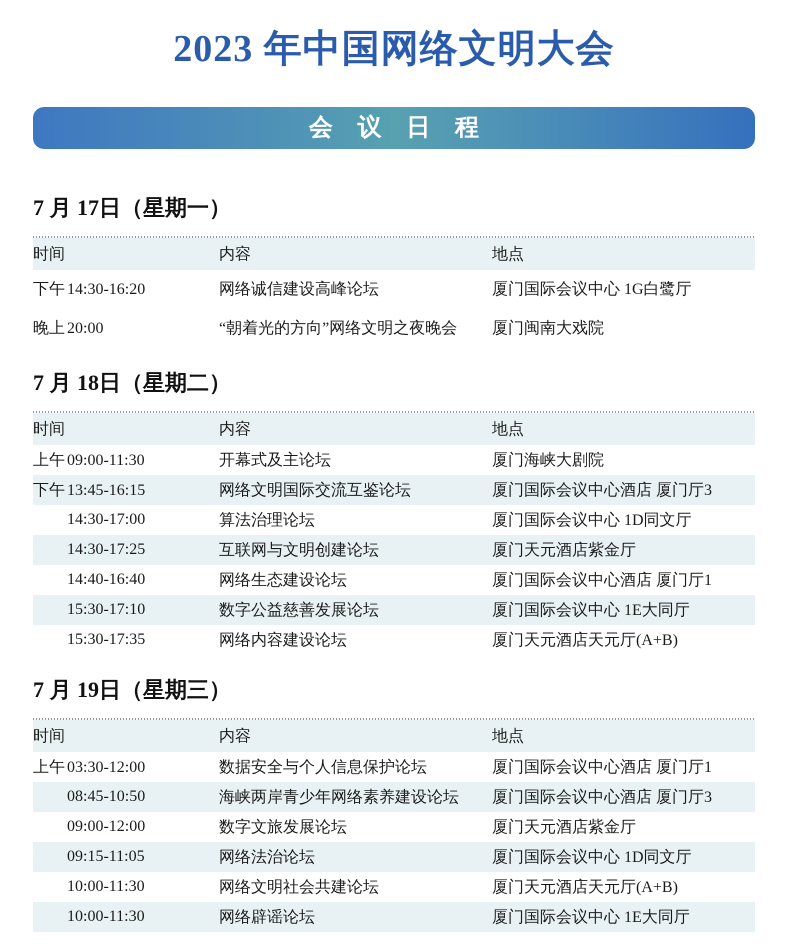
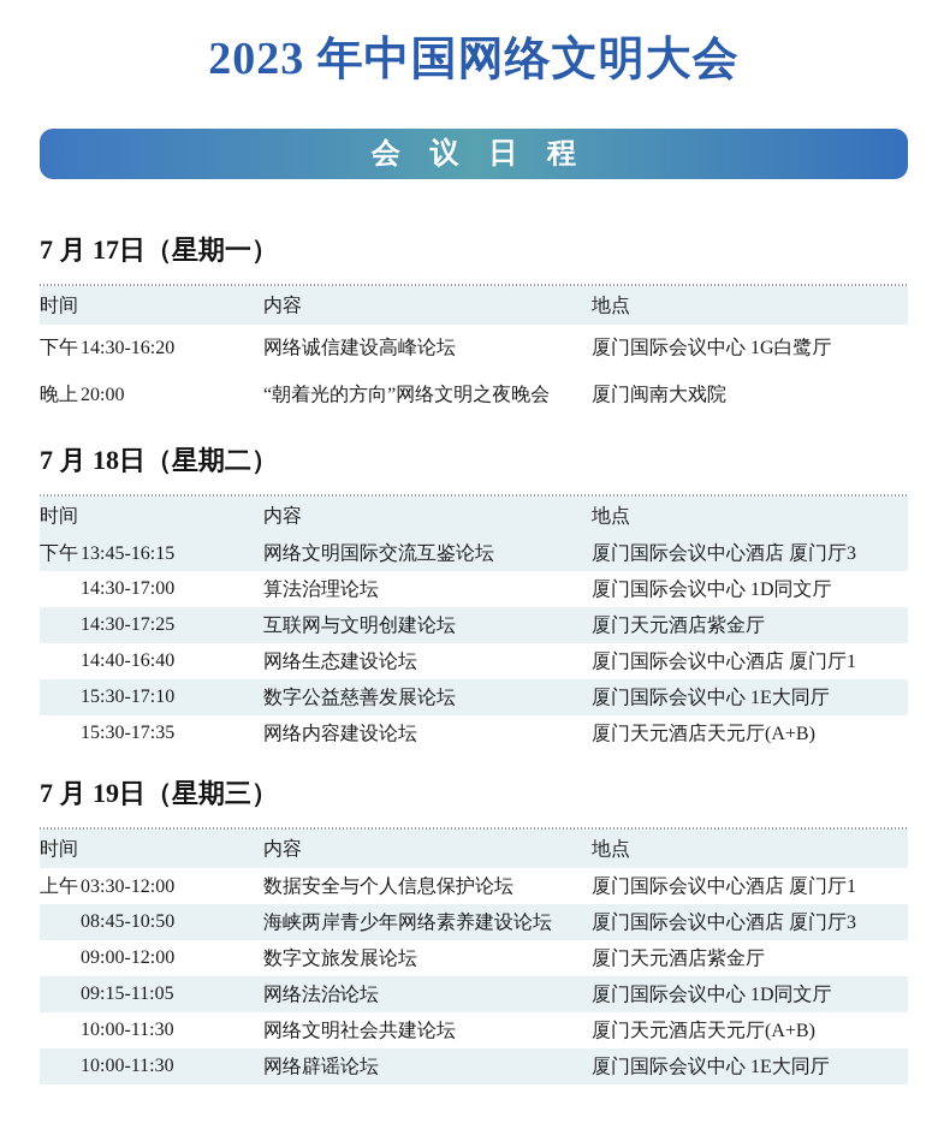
  2023 年中国网络文明大会
  会 议 日 程
  7 月 17日（星期一）
  时间
  内容
  地点
  下午14:30-16:20
  网络诚信建设高峰论坛
  厦门国际会议中心 1G白鹭厅
  晚上20:00
  “朝着光的方向”网络文明之夜晚会
  厦门闽南大戏院
  7 月 18日（星期二）
  时间
  内容
  地点
- 上午09:00-11:30
- 开幕式及主论坛
- 厦门海峡大剧院
  下午13:45-16:15
  网络文明国际交流互鉴论坛
  厦门国际会议中心酒店 厦门厅3
  14:30-17:00
  算法治理论坛
  厦门国际会议中心 1D同文厅
  14:30-17:25
  互联网与文明创建论坛
  厦门天元酒店紫金厅
  14:40-16:40
  网络生态建设论坛
  厦门国际会议中心酒店 厦门厅1
  15:30-17:10
  数字公益慈善发展论坛
  厦门国际会议中心 1E大同厅
  15:30-17:35
  网络内容建设论坛
  厦门天元酒店天元厅(A+B)
  7 月 19日（星期三）
  时间
  内容
  地点
  上午03:30-12:00
  数据安全与个人信息保护论坛
  厦门国际会议中心酒店 厦门厅1
  08:45-10:50
  海峡两岸青少年网络素养建设论坛
  厦门国际会议中心酒店 厦门厅3
  09:00-12:00
  数字文旅发展论坛
  厦门天元酒店紫金厅
  09:15-11:05
  网络法治论坛
  厦门国际会议中心 1D同文厅
  10:00-11:30
  网络文明社会共建论坛
  厦门天元酒店天元厅(A+B)
  10:00-11:30
  网络辟谣论坛
  厦门国际会议中心 1E大同厅
